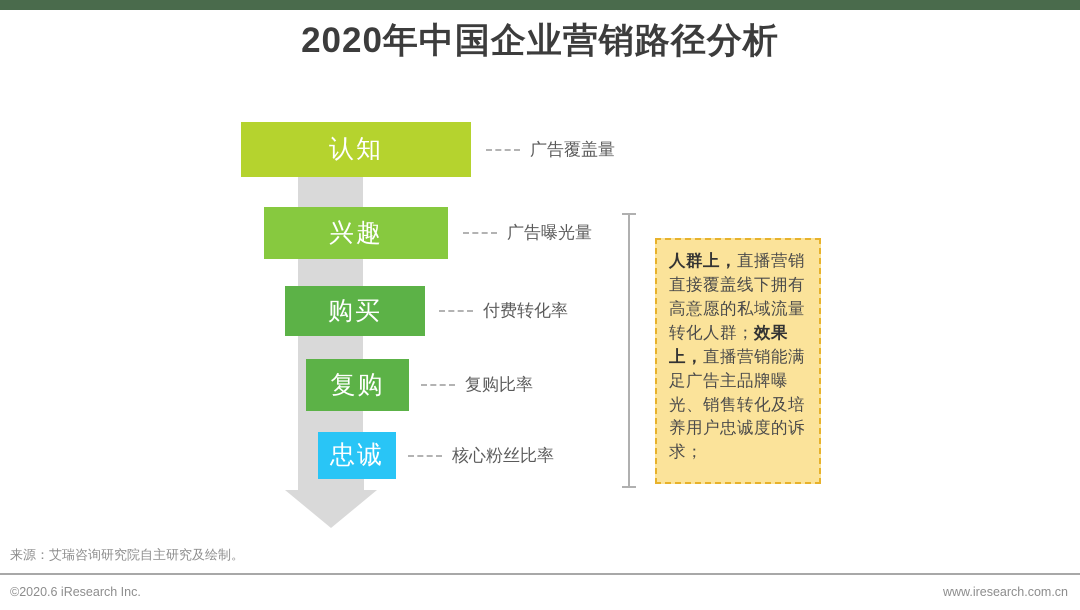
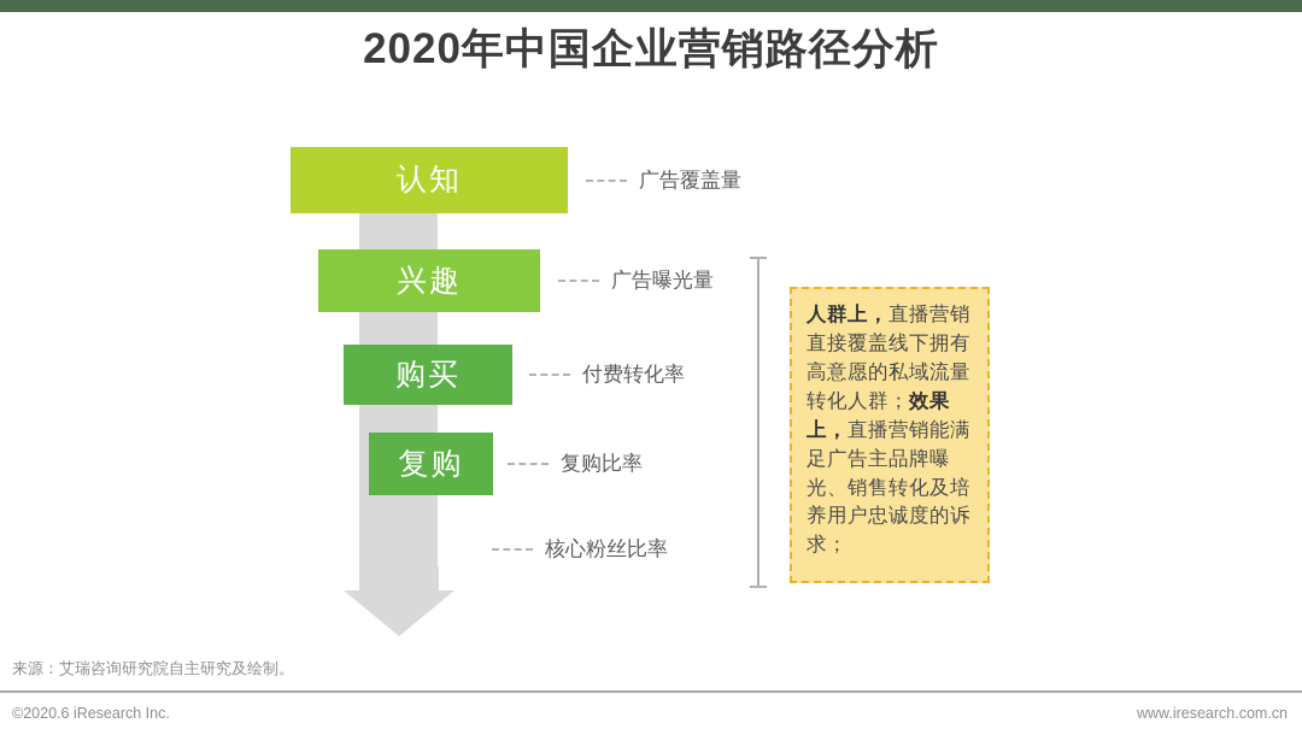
  2020年中国企业营销路径分析
  认知
  广告覆盖量
  兴趣
  广告曝光量
  购买
  付费转化率
  复购
  复购比率
- 忠诚
  核心粉丝比率
  人群上，直播营销直接覆盖线下拥有高意愿的私域流量转化人群；效果上，直播营销能满足广告主品牌曝光、销售转化及培养用户忠诚度的诉求；
  来源：艾瑞咨询研究院自主研究及绘制。
  ©2020.6 iResearch Inc.
  www.iresearch.com.cn
